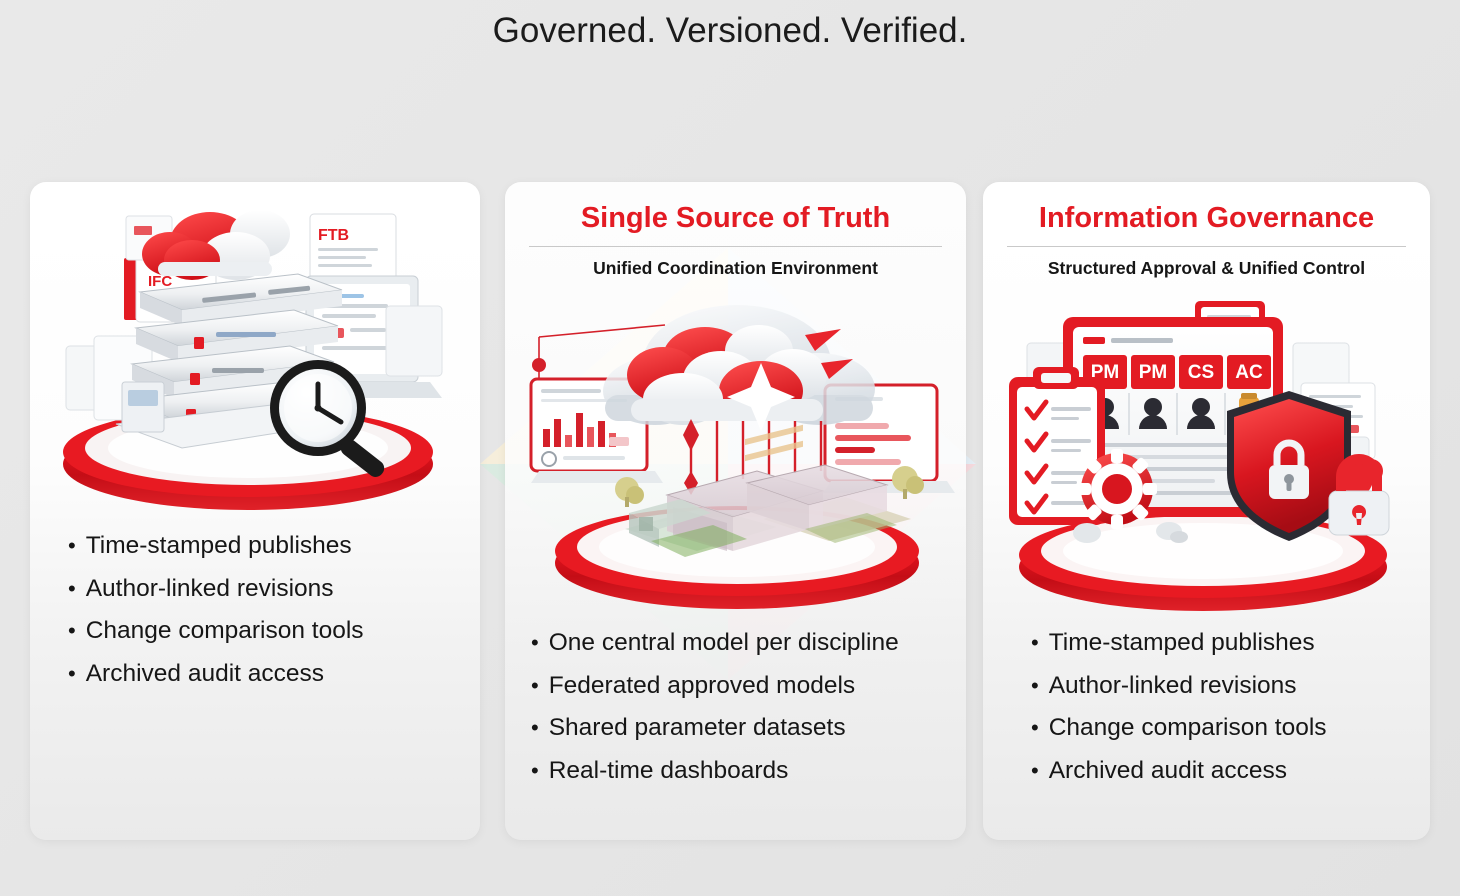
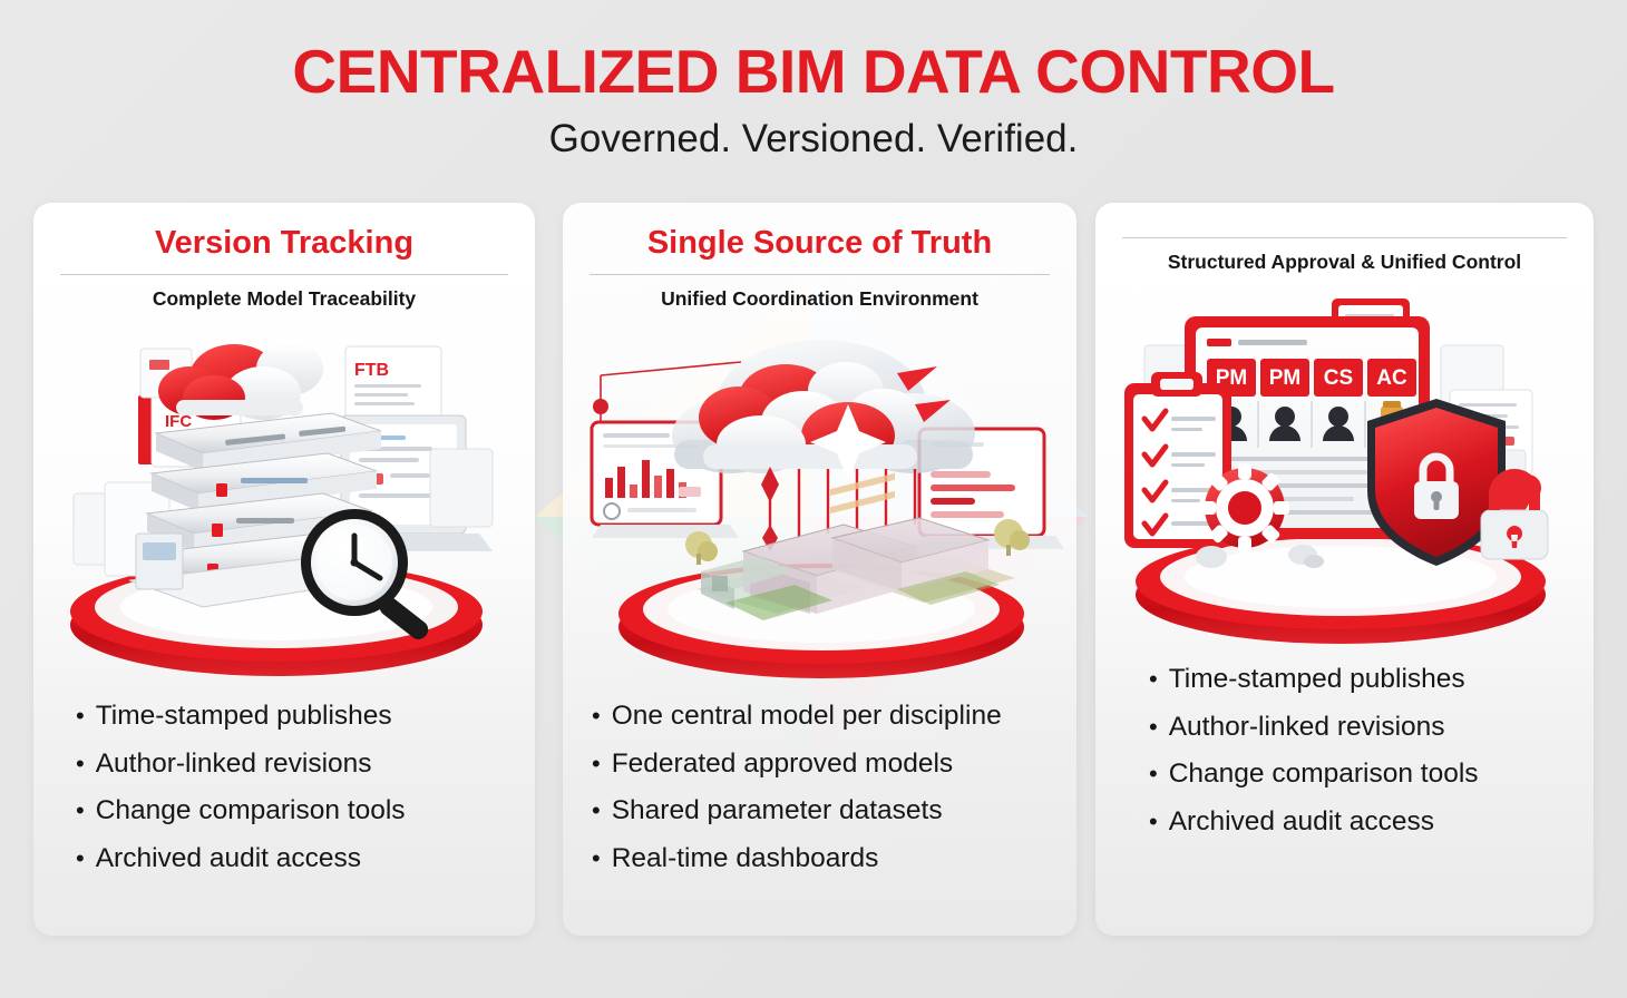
+ CENTRALIZED BIM DATA CONTROL
  Governed. Versioned. Verified.
+ Version Tracking
+ Complete Model Traceability
  IFC
  FTB
  •
  Time-stamped publishes
  •
  Author-linked revisions
  •
  Change comparison tools
  •
  Archived audit access
  Single Source of Truth
  Unified Coordination Environment
  •
  One central model per discipline
  •
  Federated approved models
  •
  Shared parameter datasets
  •
  Real-time dashboards
- Information Governance
  Structured Approval & Unified Control
  PM
  PM
  CS
  AC
  •
  Time-stamped publishes
  •
  Author-linked revisions
  •
  Change comparison tools
  •
  Archived audit access
